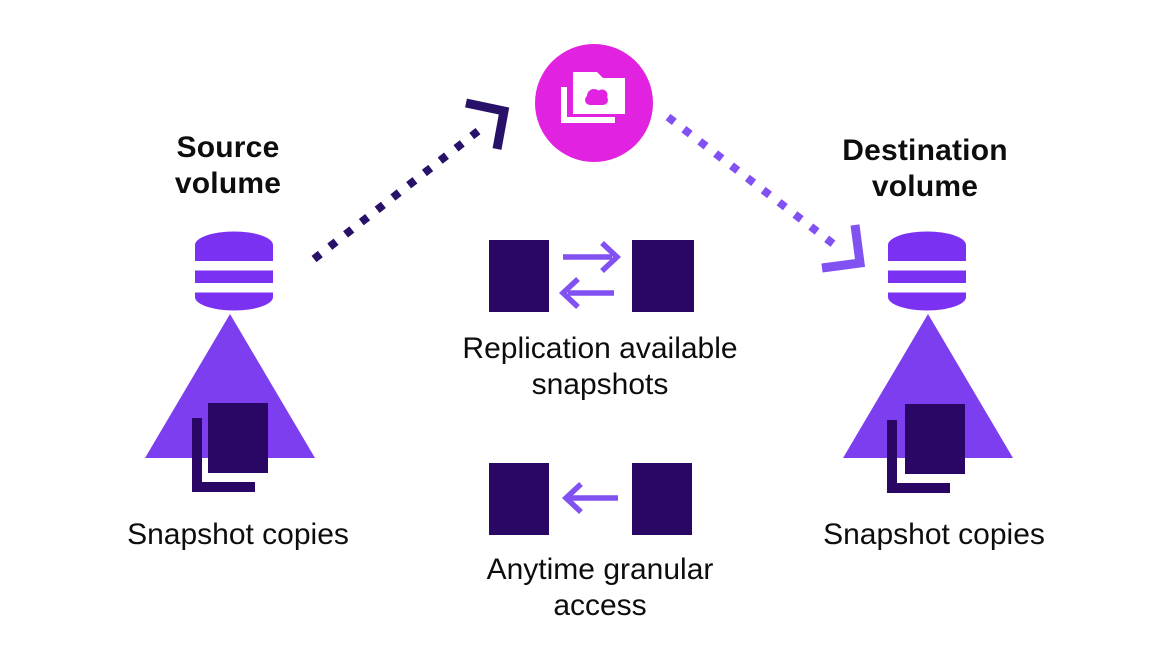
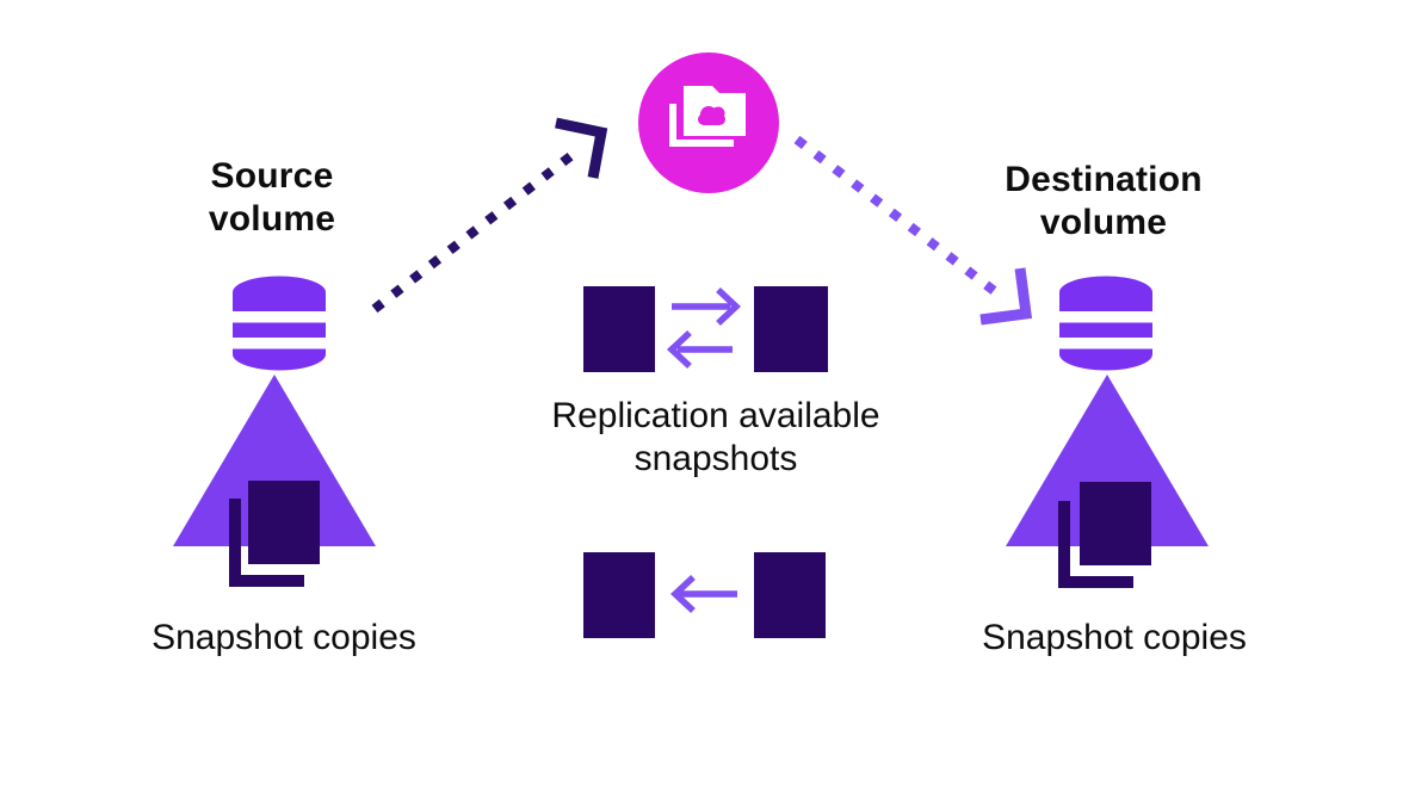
  Source
  volume
  Snapshot copies
  Destination
  volume
  Snapshot copies
  Replication available
  snapshots
- Anytime granular
- access
